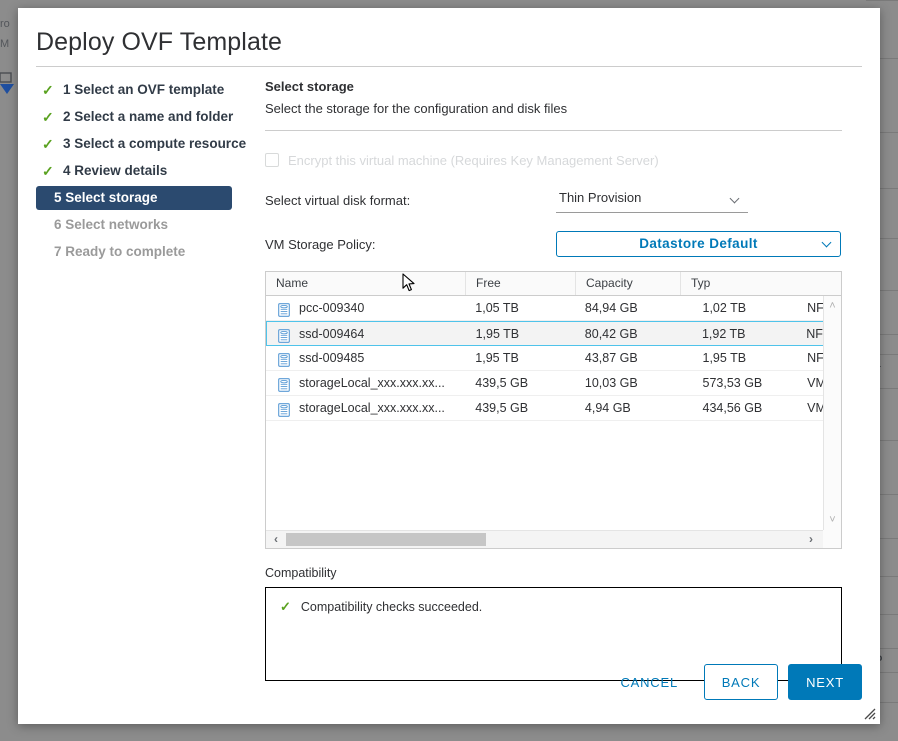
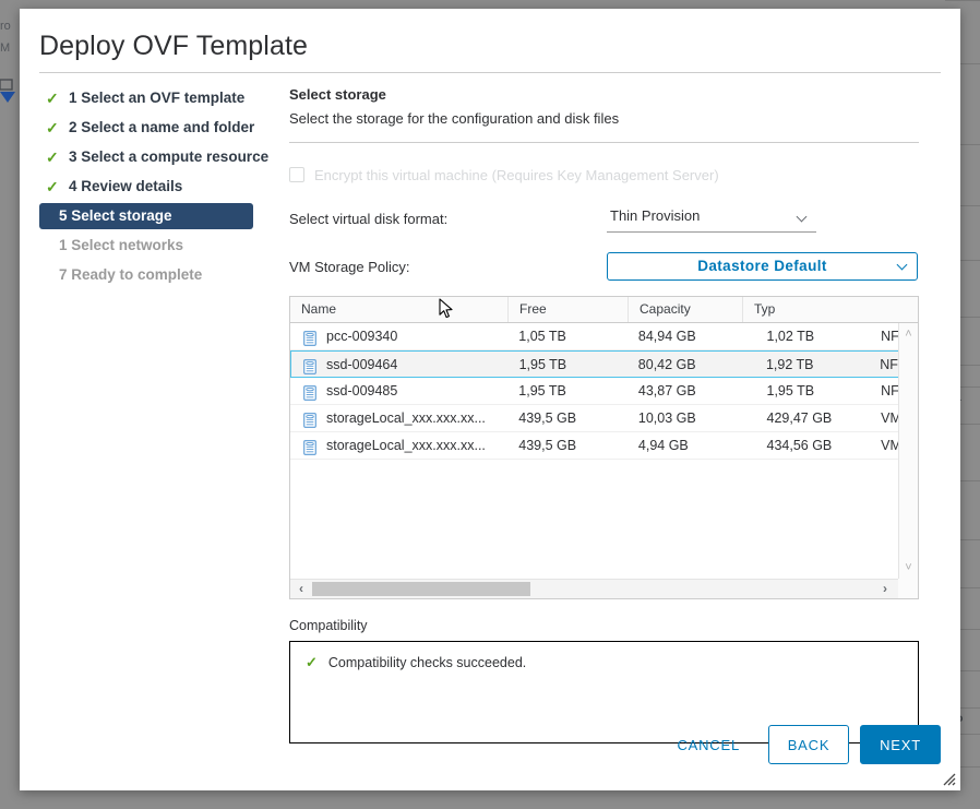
  ro
  M
  Deploy OVF Template
  ✓
  1 Select an OVF template
  ✓
  2 Select a name and folder
  ✓
  3 Select a compute resource
  ✓
  4 Review details
  5 Select storage
- 6 Select networks
+ 1 Select networks
  7 Ready to complete
  Select storage
  Select the storage for the configuration and disk files
  Encrypt this virtual machine (Requires Key Management Server)
  Select virtual disk format:
  Thin Provision
  VM Storage Policy:
  Datastore Default
  Name
  Free
  Capacity
  Typ
  pcc-009340
  1,05 TB
  84,94 GB
  1,02 TB
  NF
  ssd-009464
  1,95 TB
  80,42 GB
  1,92 TB
  NF
  ssd-009485
  1,95 TB
  43,87 GB
  1,95 TB
  NF
  storageLocal_xxx.xxx.xx...
  439,5 GB
  10,03 GB
- 573,53 GB
+ 429,47 GB
  VM
  storageLocal_xxx.xxx.xx...
  439,5 GB
  4,94 GB
  434,56 GB
  VM
  ˄
  ˅
  ‹
  ›
  Compatibility
  ✓
  Compatibility checks succeeded.
  CANCEL
  BACK
  NEXT
